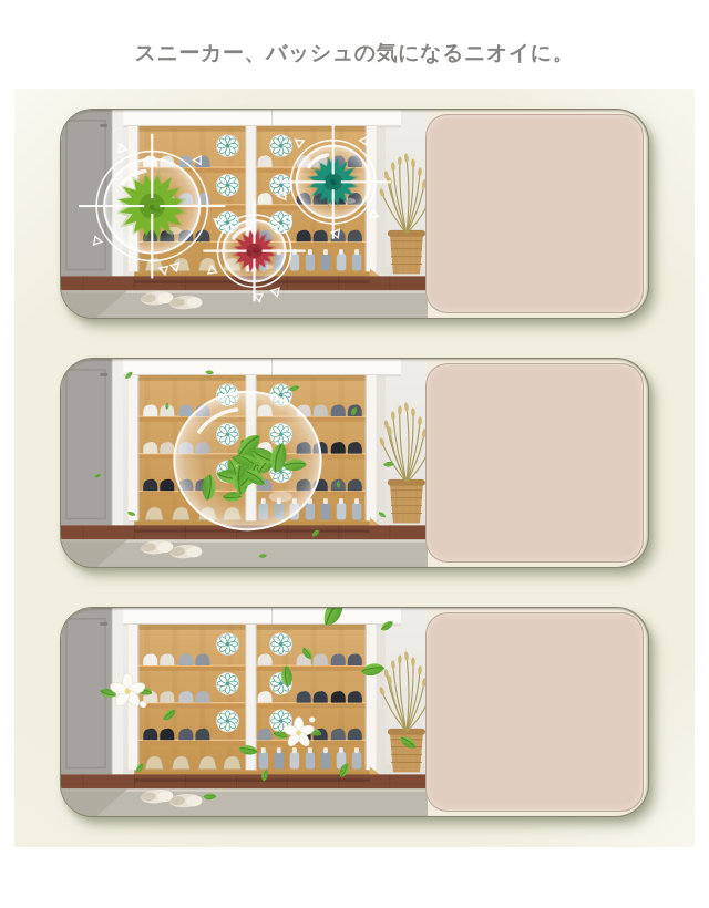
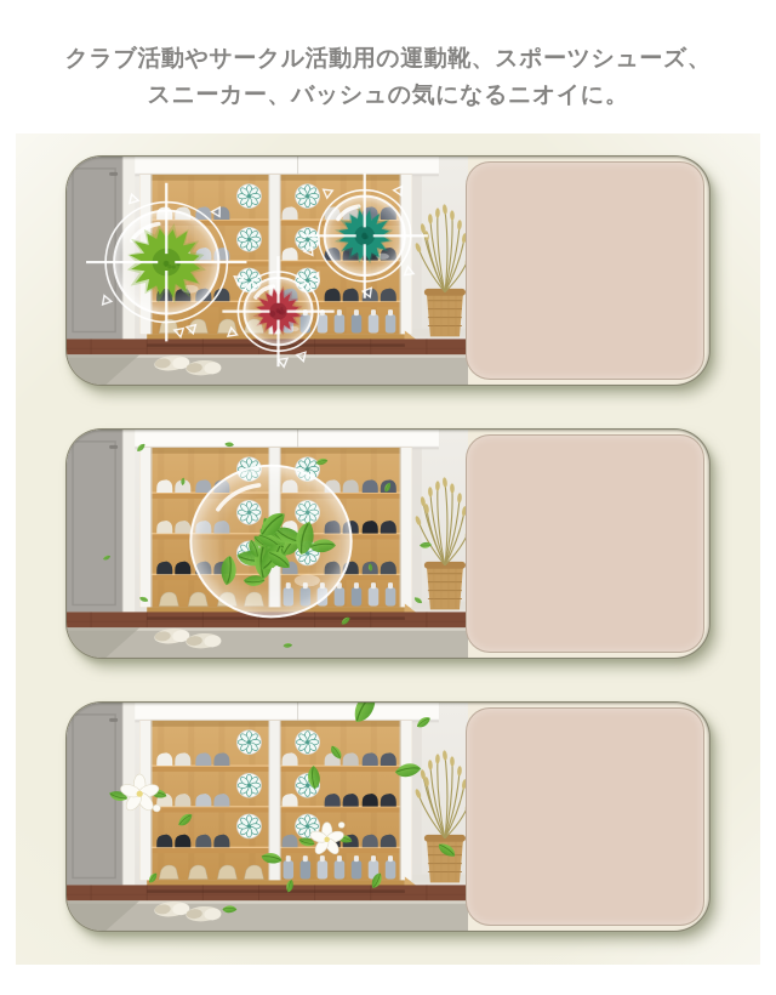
+ クラブ活動やサークル活動用の運動靴、スポーツシューズ、
  スニーカー、バッシュの気になるニオイに。
